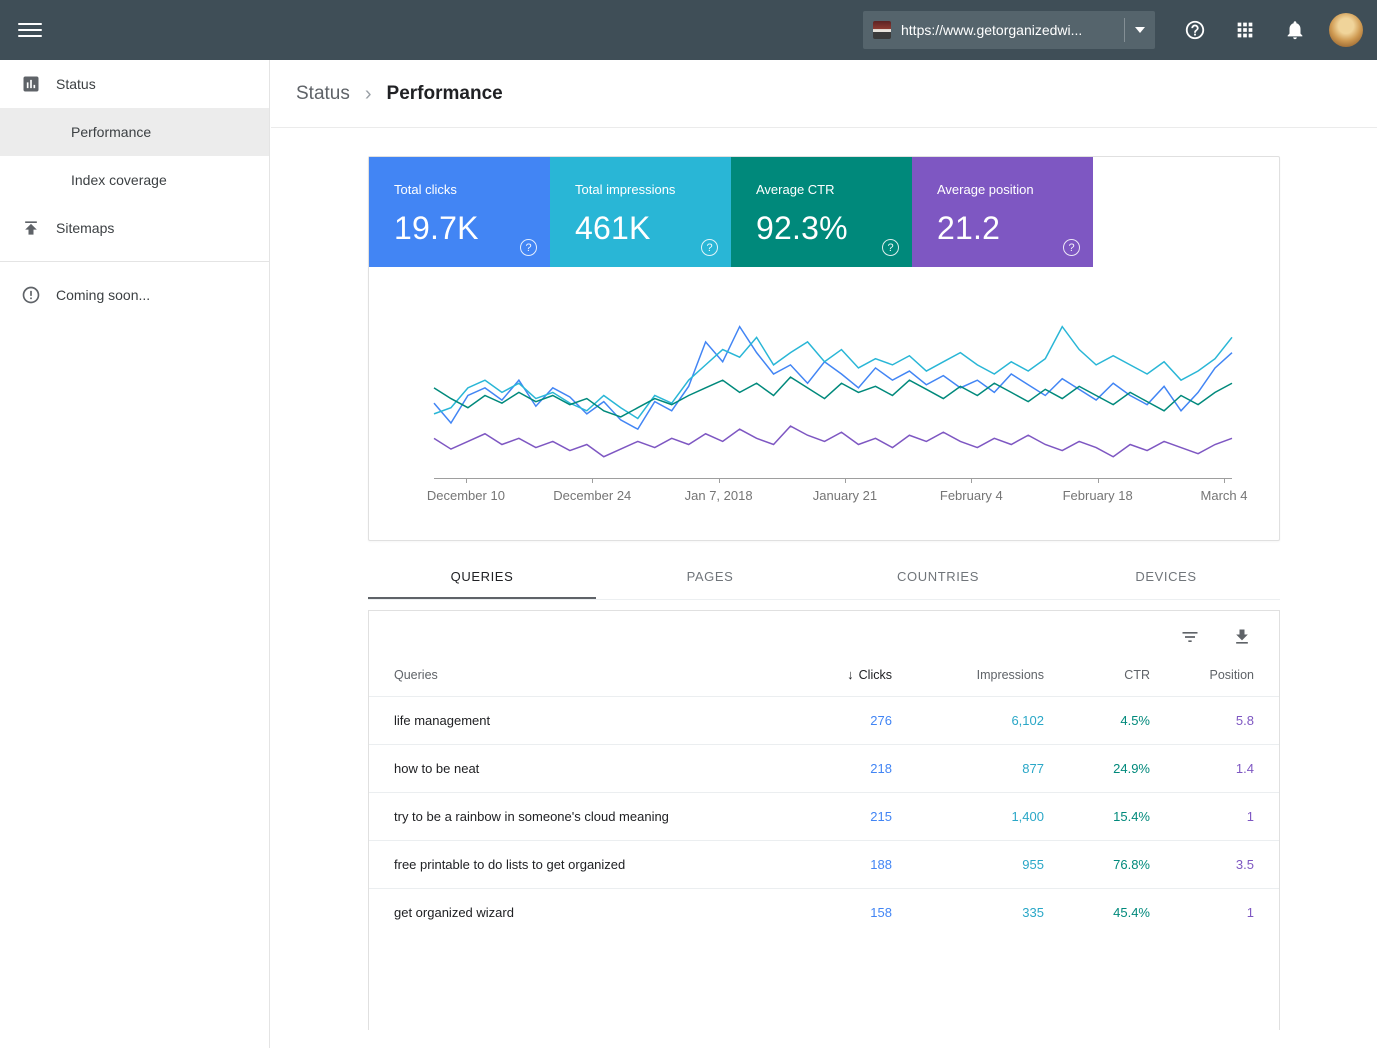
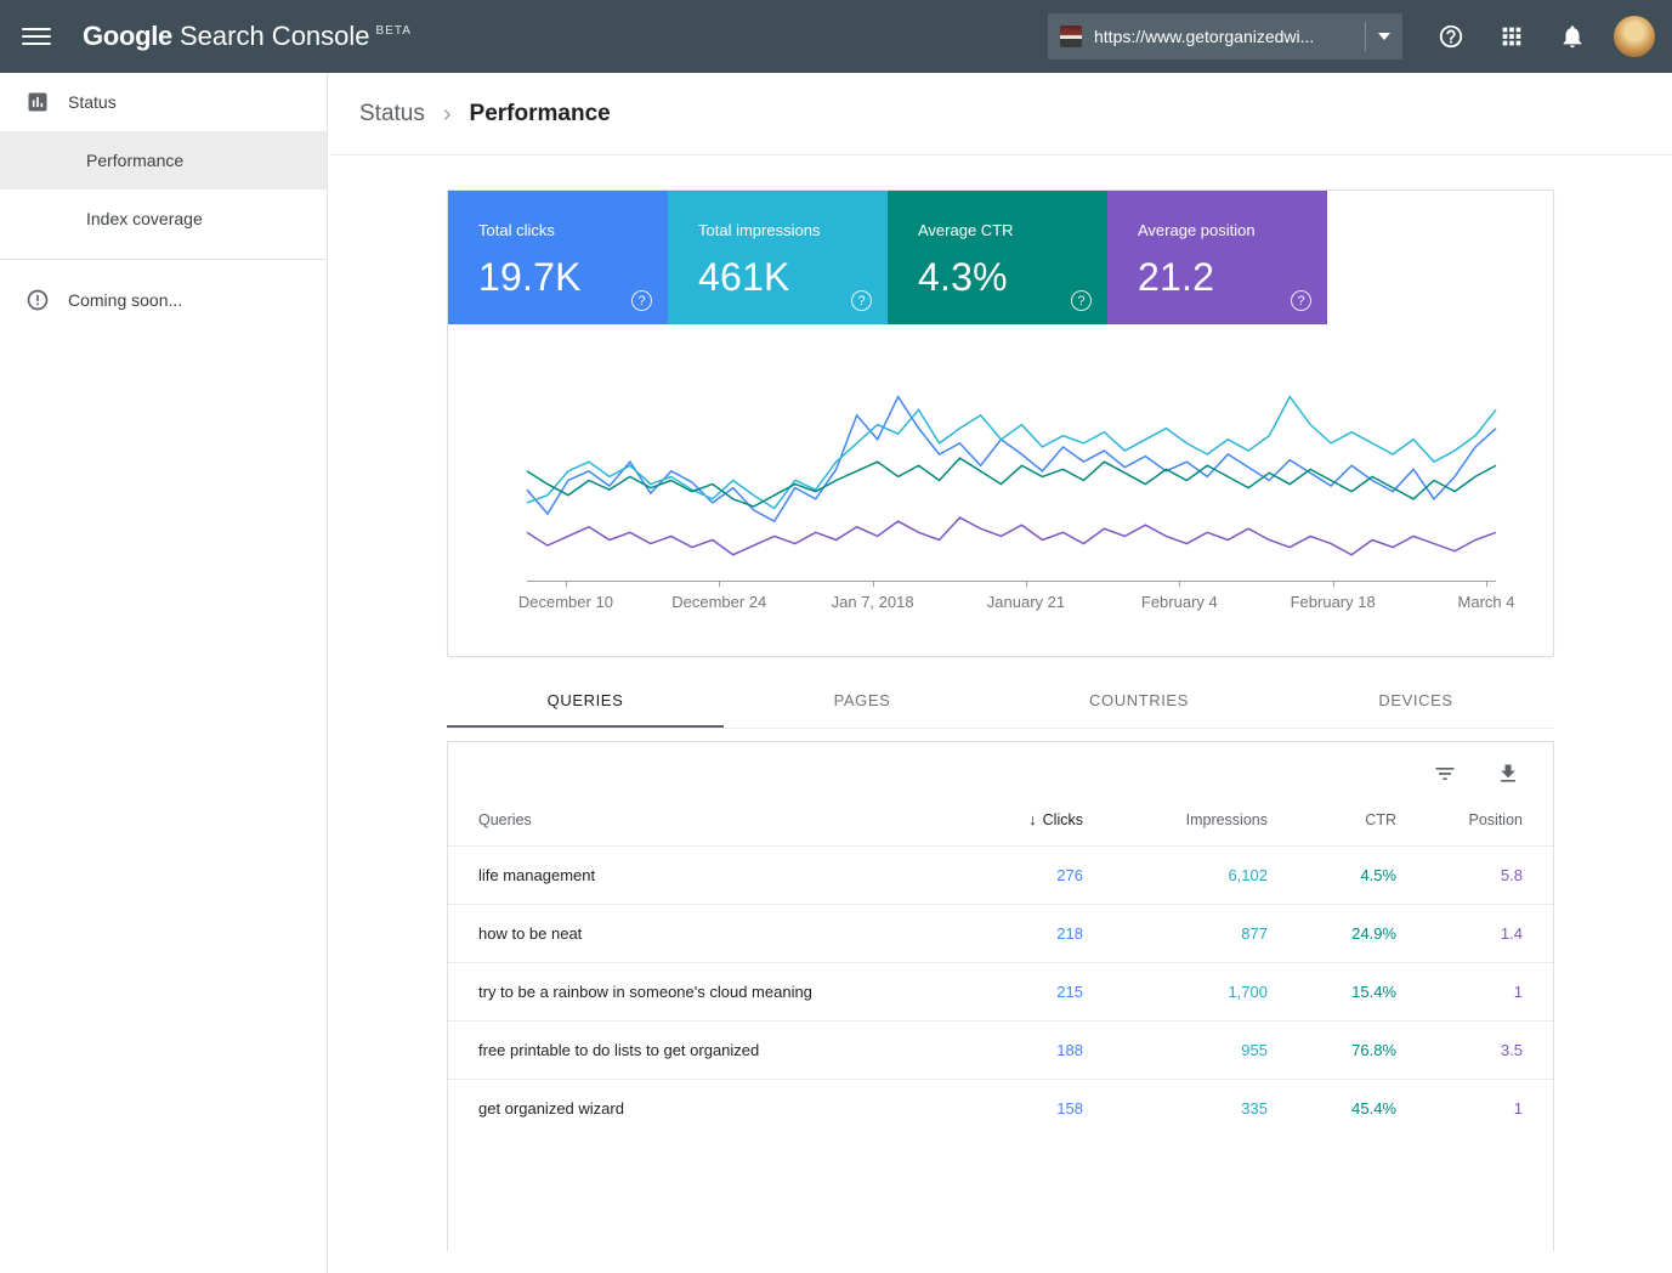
+ Google
+ Search Console
+ BETA
  https://www.getorganizedwi...
  Status
  Performance
  Index coverage
- Sitemaps
  Coming soon...
  Status
  ›
  Performance
  Total clicks
  19.7K
  ?
  Total impressions
  461K
  ?
  Average CTR
- 92.3%
+ 4.3%
  ?
  Average position
  21.2
  ?
  December 10
  December 24
  Jan 7, 2018
  January 21
  February 4
  February 18
  March 4
  QUERIES
  PAGES
  COUNTRIES
  DEVICES
  Queries	↓ Clicks	Impressions	CTR	Position
  life management	276	6,102	4.5%	5.8
  how to be neat	218	877	24.9%	1.4
- try to be a rainbow in someone's cloud meaning	215	1,400	15.4%	1
+ try to be a rainbow in someone's cloud meaning	215	1,700	15.4%	1
  free printable to do lists to get organized	188	955	76.8%	3.5
  get organized wizard	158	335	45.4%	1
